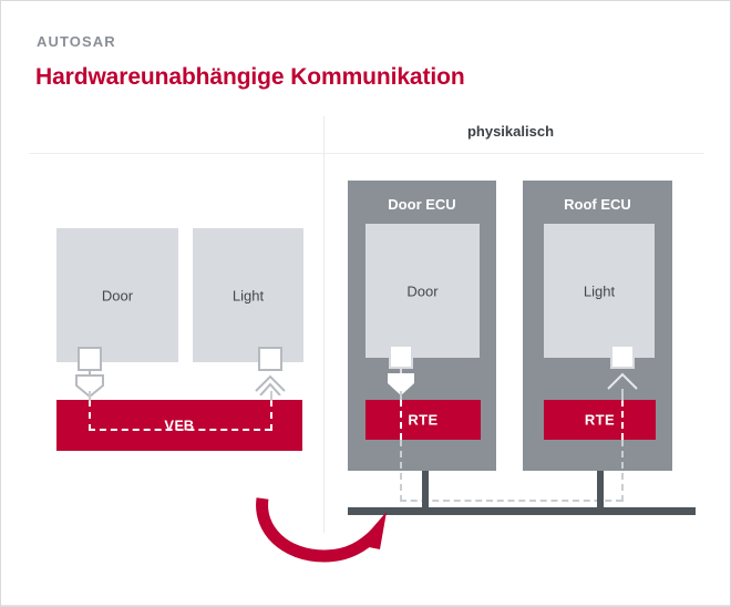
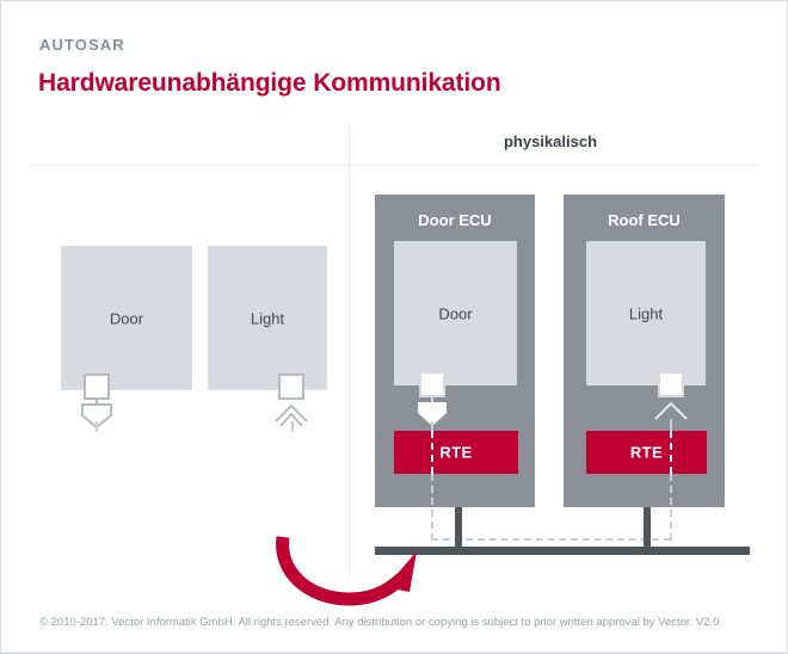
  AUTOSAR
  Hardwareunabhängige Kommunikation
  physikalisch
  Door
  Light
- VFB
  Door ECU
  Door
  RTE
  Roof ECU
  Light
  RTE
+ © 2010-2017. Vector Informatik GmbH. All rights reserved. Any distribution or copying is subject to prior written approval by Vector. V2.0
